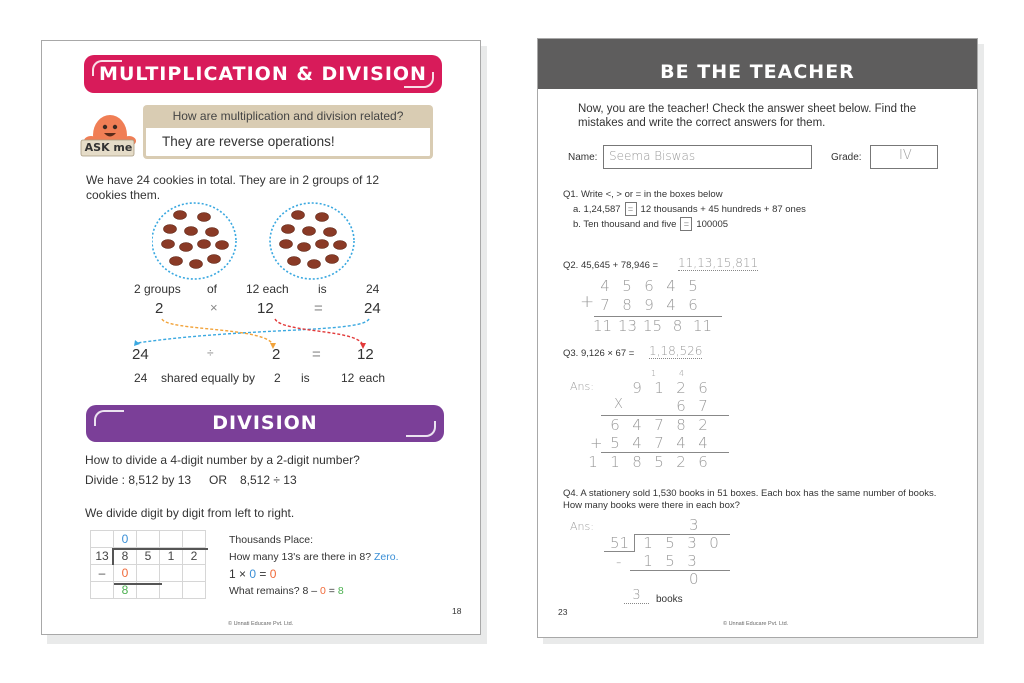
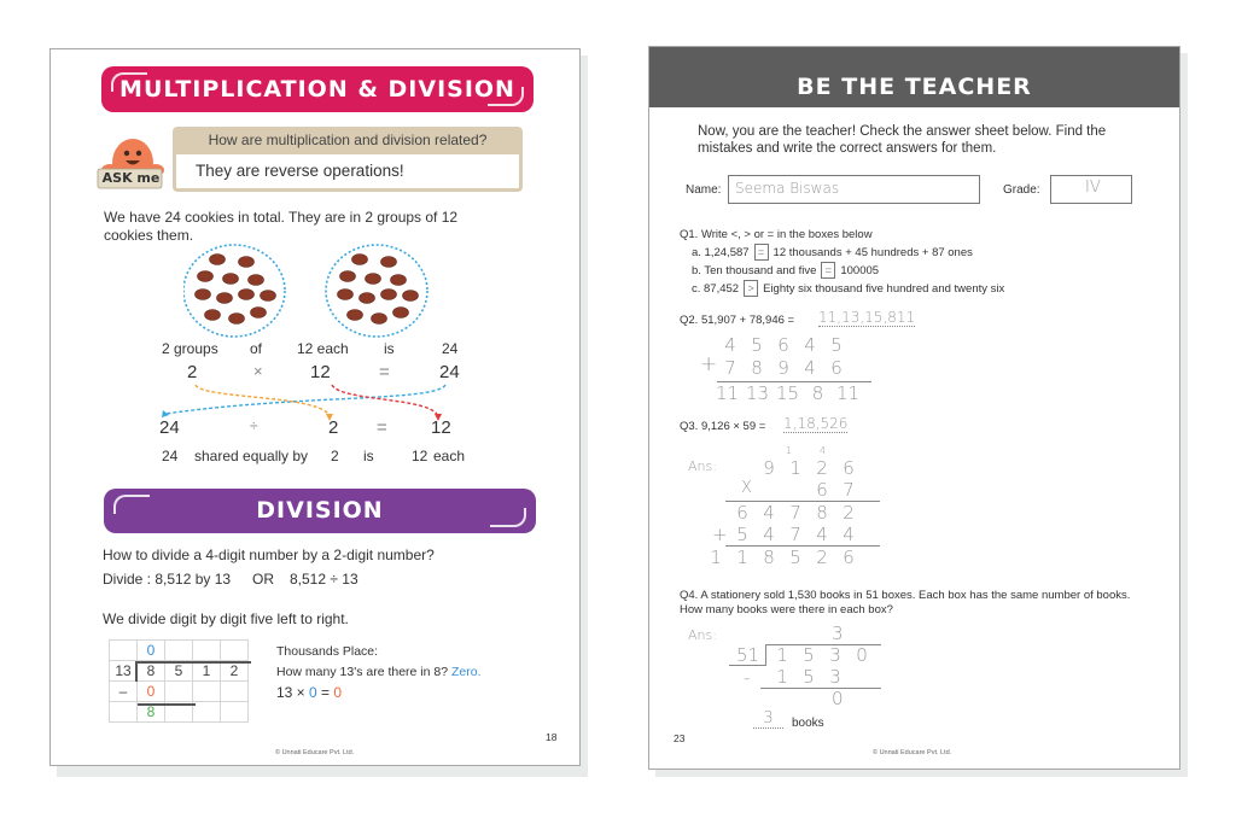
  MULTIPLICATION & DIVISION
  ASK me
  How are multiplication and division related?
  They are reverse operations!
  We have 24 cookies in total. They are in 2 groups of 12 cookies them.
  2 groups
  of
  12 each
  is
  24
  2
  ×
  12
  =
  24
  24
  ÷
  2
  =
  12
  24
  shared equally by
  2
  is
  12
  each
  DIVISION
  How to divide a 4-digit number by a 2-digit number?
  Divide : 8,512 by 13
  OR
  8,512 ÷ 13
- We divide digit by digit from left to right.
+ We divide digit by digit five left to right.
  	0
  13	8	5	1	2
  –	0
  	8
  Thousands Place:
  How many 13's are there in 8? Zero.
- 1 × 0 = 0
+ 13 × 0 = 0
- What remains? 8 – 0 = 8
  18
  BE THE TEACHER
  Now, you are the teacher! Check the answer sheet below. Find the mistakes and write the correct answers for them.
  Name:
  Seema Biswas
  Grade:
  IV
  Q1. Write <, > or = in the boxes below
  a. 1,24,587 = 12 thousands + 45 hundreds + 87 ones
  b. Ten thousand and five = 100005
+ c. 87,452 > Eighty six thousand five hundred and twenty six
- Q2. 45,645 + 78,946 =
+ Q2. 51,907 + 78,946 =
  11,13,15,811
  +
  4 5 6 4 5
  7 8 9 4 6
  11 13 15 8 11
- Q3. 9,126 × 67 =
+ Q3. 9,126 × 59 =
  1,18,526
  Ans:
  1
  4
  9 1 2 6
  X
  6 7
  6 4 7 8 2
  +
  5 4 7 4 4
  1 1 8 5 2 6
  Q4. A stationery sold 1,530 books in 51 boxes. Each box has the same number of books. How many books were there in each box?
  Ans:
  3
  51
  1 5 3 0
  -
  1 5 3
  0
  3
  books
  23
